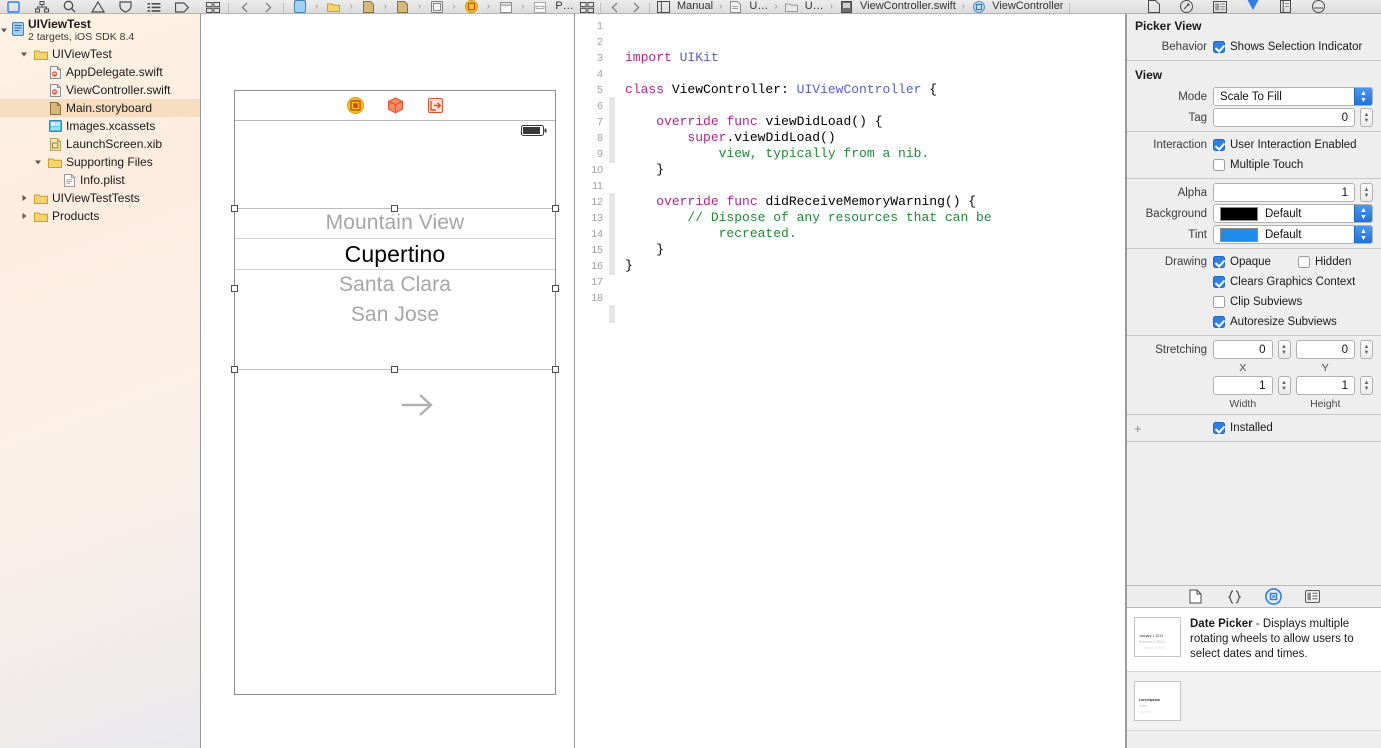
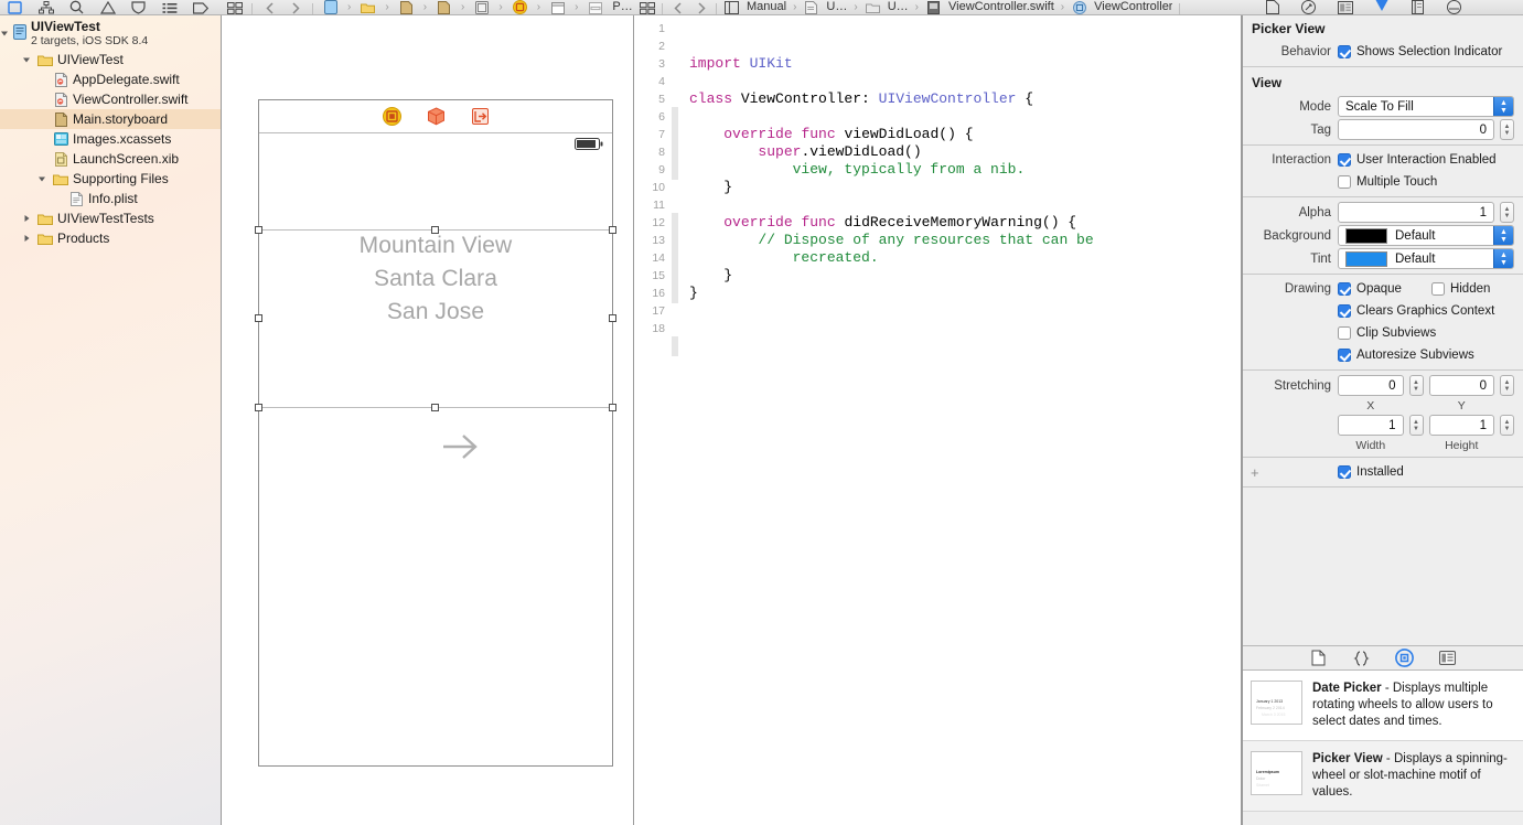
  UIViewTest
  2 targets, iOS SDK 8.4
  UIViewTest
  AppDelegate.swift
  ViewController.swift
  Main.storyboard
  Images.xcassets
  LaunchScreen.xib
  Supporting Files
  Info.plist
  UIViewTestTests
  Products
  Mountain View
- Cupertino
  Santa Clara
  San Jose
  1
  2
  3
  4
  5
  6
  7
  8
  9
  10
  11
  12
  13
  14
  15
  16
  17
  18
  import UIKit
  class ViewController: UIViewController {
  override func viewDidLoad() {
  super.viewDidLoad()
  view, typically from a nib.
  }
  override func didReceiveMemoryWarning() {
  // Dispose of any resources that can be
  recreated.
  }
  }
  Picker View
  Behavior
  Shows Selection Indicator
  View
  Mode
  Scale To Fill
  Tag
  0
  Interaction
  User Interaction Enabled
  Multiple Touch
  Alpha
  1
  Background
  Default
  Tint
  Default
  Drawing
  Opaque
  Hidden
  Clears Graphics Context
  Clip Subviews
  Autoresize Subviews
  Stretching
  0
  0
  X
  Y
  1
  1
  Width
  Height
  +
  Installed
  Date Picker - Displays multiple rotating wheels to allow users to select dates and times.
+ Picker View - Displays a spinning-wheel or slot-machine motif of values.
  ›
  ›
  ›
  ›
  ›
  ›
  ›
  Manual
  ›
  U…
  ›
  U…
  ›
  ViewController.swift
  ›
  ViewController
